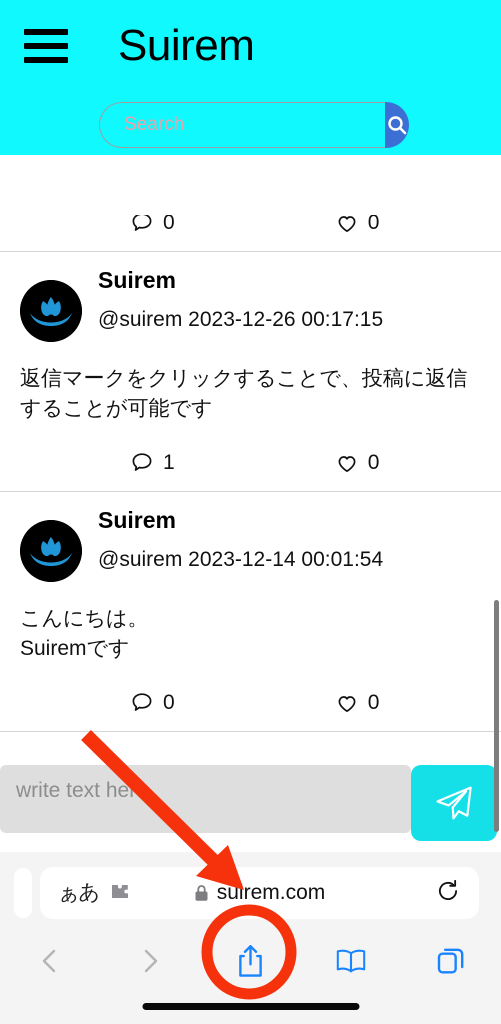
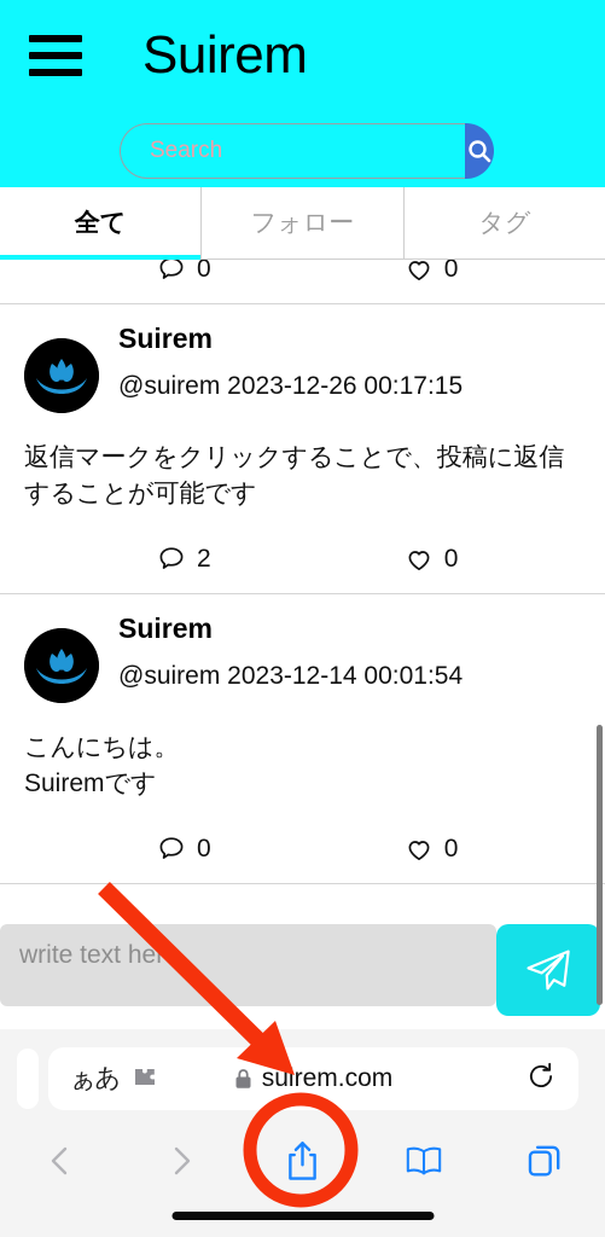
  Suirem
  Search
+ 全て
+ フォロー
+ タグ
  0
  0
  Suirem
  @suirem 2023-12-26 00:17:15
  返信マークをクリックすることで、投稿に返信することが可能です
- 1
+ 2
  0
  Suirem
  @suirem 2023-12-14 00:01:54
  こんにちは。
  Suiremです
  0
  0
  write text her
  ぁあ
  suirem.com
